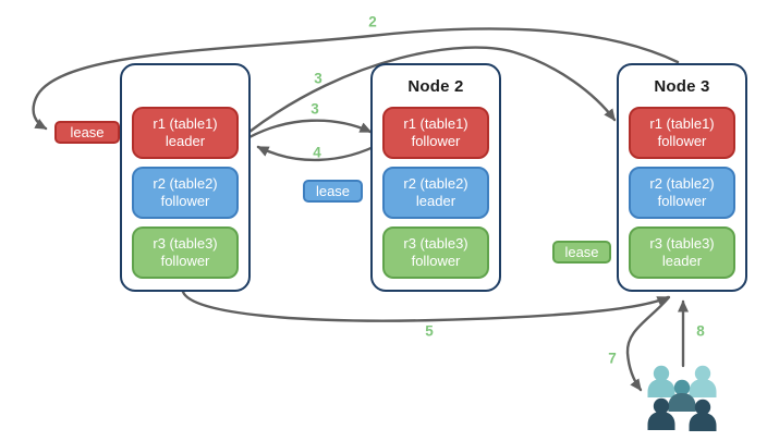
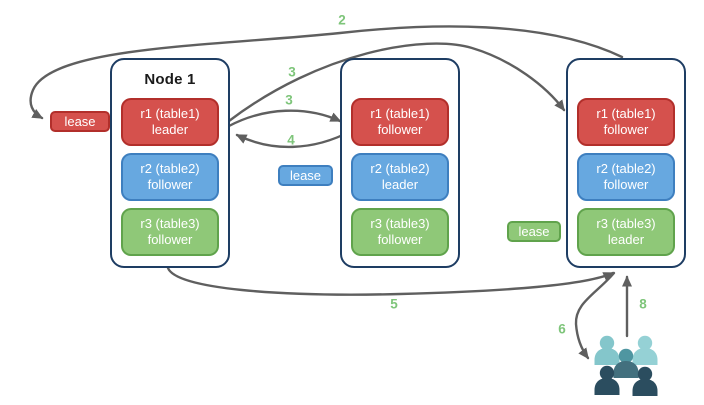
+ Node 1
  r1 (table1)
  leader
  r2 (table2)
  follower
  r3 (table3)
  follower
- Node 2
  r1 (table1)
  follower
  r2 (table2)
  leader
  r3 (table3)
  follower
- Node 3
  r1 (table1)
  follower
  r2 (table2)
  follower
  r3 (table3)
  leader
  lease
  lease
  lease
  2
  3
  3
  4
  5
- 7
+ 6
  8
